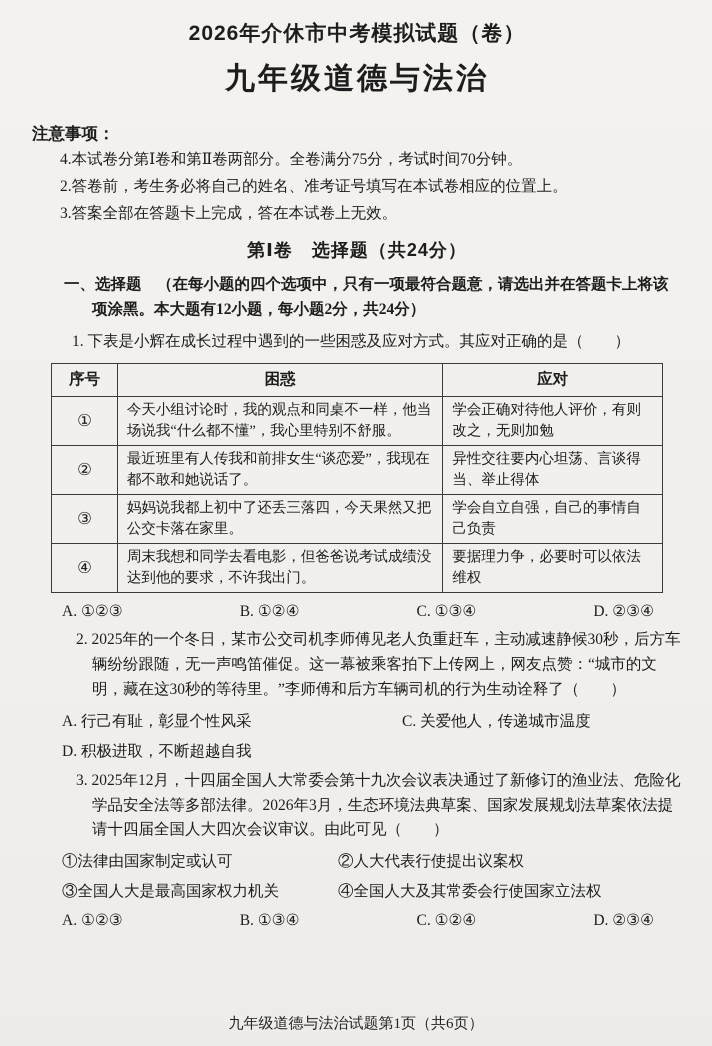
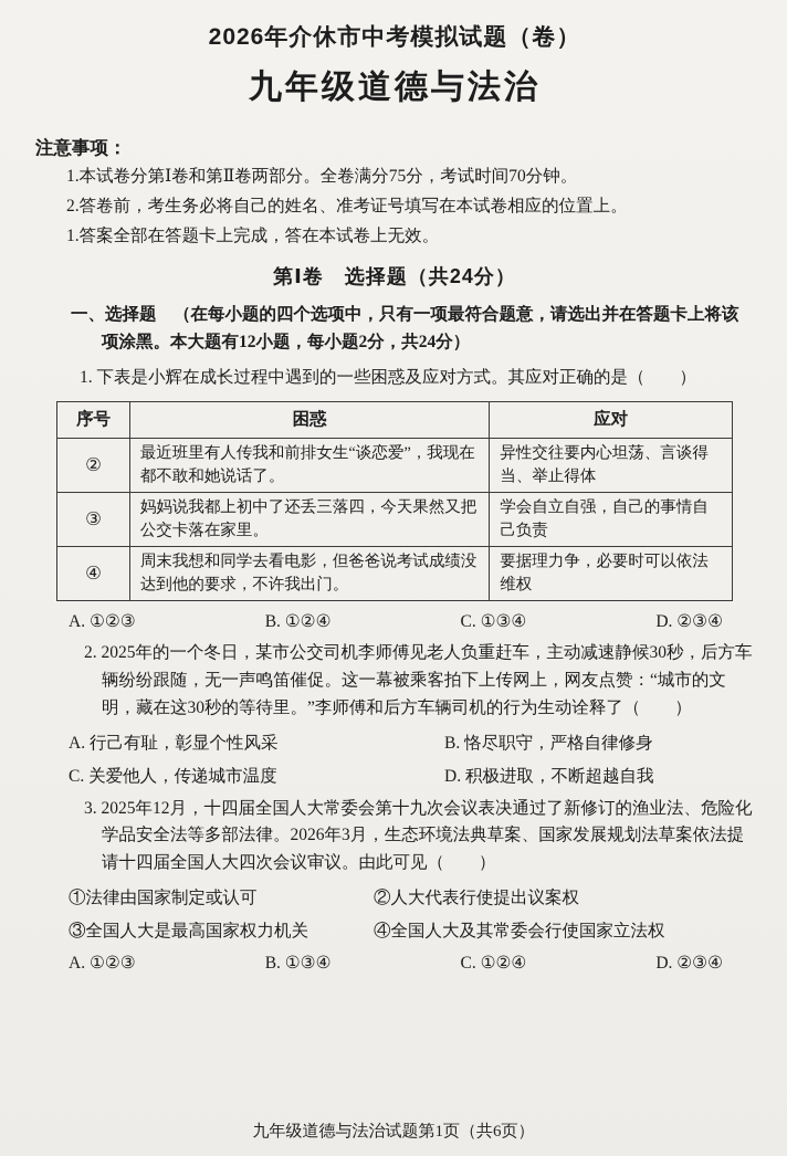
  2026年介休市中考模拟试题（卷）
  九年级道德与法治
  注意事项：
- 4.本试卷分第Ⅰ卷和第Ⅱ卷两部分。全卷满分75分，考试时间70分钟。
+ 1.本试卷分第Ⅰ卷和第Ⅱ卷两部分。全卷满分75分，考试时间70分钟。
  2.答卷前，考生务必将自己的姓名、准考证号填写在本试卷相应的位置上。
- 3.答案全部在答题卡上完成，答在本试卷上无效。
+ 1.答案全部在答题卡上完成，答在本试卷上无效。
  第Ⅰ卷 选择题（共24分）
  一、选择题 （在每小题的四个选项中，只有一项最符合题意，请选出并在答题卡上将该项涂黑。本大题有12小题，每小题2分，共24分）
  1. 下表是小辉在成长过程中遇到的一些困惑及应对方式。其应对正确的是（ ）
  序号	困惑	应对
- ①	今天小组讨论时，我的观点和同桌不一样，他当场说我“什么都不懂”，我心里特别不舒服。	学会正确对待他人评价，有则改之，无则加勉
  ②	最近班里有人传我和前排女生“谈恋爱”，我现在都不敢和她说话了。	异性交往要内心坦荡、言谈得当、举止得体
  ③	妈妈说我都上初中了还丢三落四，今天果然又把公交卡落在家里。	学会自立自强，自己的事情自己负责
  ④	周末我想和同学去看电影，但爸爸说考试成绩没达到他的要求，不许我出门。	要据理力争，必要时可以依法维权
  A. ①②③
  B. ①②④
  C. ①③④
  D. ②③④
  2. 2025年的一个冬日，某市公交司机李师傅见老人负重赶车，主动减速静候30秒，后方车辆纷纷跟随，无一声鸣笛催促。这一幕被乘客拍下上传网上，网友点赞：“城市的文明，藏在这30秒的等待里。”李师傅和后方车辆司机的行为生动诠释了（ ）
  A. 行己有耻，彰显个性风采
+ B. 恪尽职守，严格自律修身
  C. 关爱他人，传递城市温度
  D. 积极进取，不断超越自我
  3. 2025年12月，十四届全国人大常委会第十九次会议表决通过了新修订的渔业法、危险化学品安全法等多部法律。2026年3月，生态环境法典草案、国家发展规划法草案依法提请十四届全国人大四次会议审议。由此可见（ ）
  ①法律由国家制定或认可
  ②人大代表行使提出议案权
  ③全国人大是最高国家权力机关
  ④全国人大及其常委会行使国家立法权
  A. ①②③
  B. ①③④
  C. ①②④
  D. ②③④
  九年级道德与法治试题第1页（共6页）
